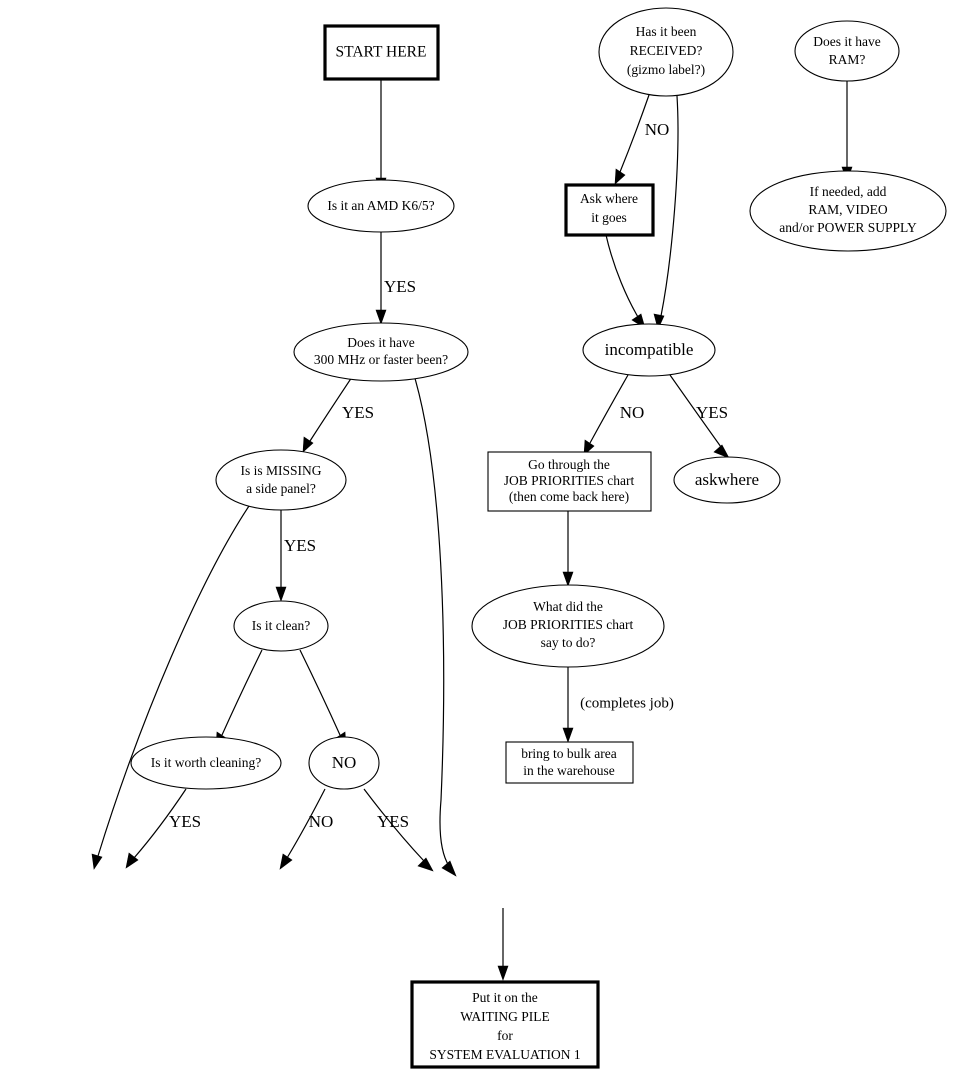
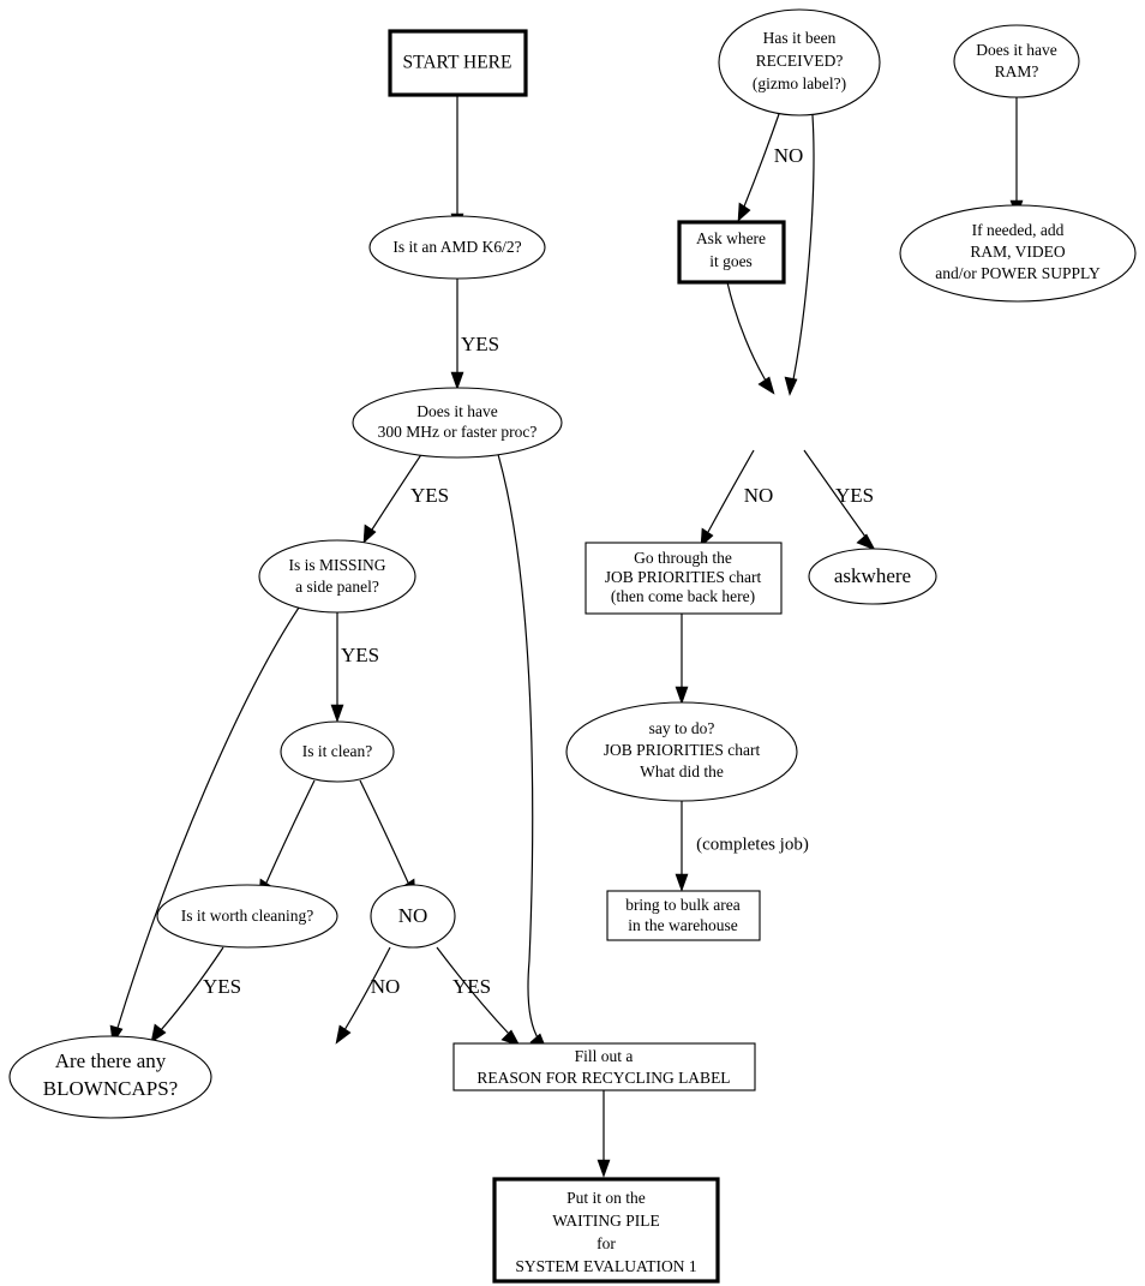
  YES
  YES
  YES
  YES
  NO
  YES
  NO
  NO
  YES
  (completes job)
  START HERE
- Is it an AMD K6/5?
+ Is it an AMD K6/2?
  Does it have
- 300 MHz or faster been?
+ 300 MHz or faster proc?
  Is is MISSING
  a side panel?
  Is it clean?
  Is it worth cleaning?
  NO
+ Are there any
+ BLOWNCAPS?
+ Fill out a
+ REASON FOR RECYCLING LABEL
  Put it on the
  WAITING PILE
  for
  SYSTEM EVALUATION 1
  Has it been
  RECEIVED?
  (gizmo label?)
  Ask where
  it goes
- incompatible
  Go through the
  JOB PRIORITIES chart
  (then come back here)
  askwhere
- What did the
+ say to do?
  JOB PRIORITIES chart
- say to do?
+ What did the
  bring to bulk area
  in the warehouse
  Does it have
  RAM?
  If needed, add
  RAM, VIDEO
  and/or POWER SUPPLY
